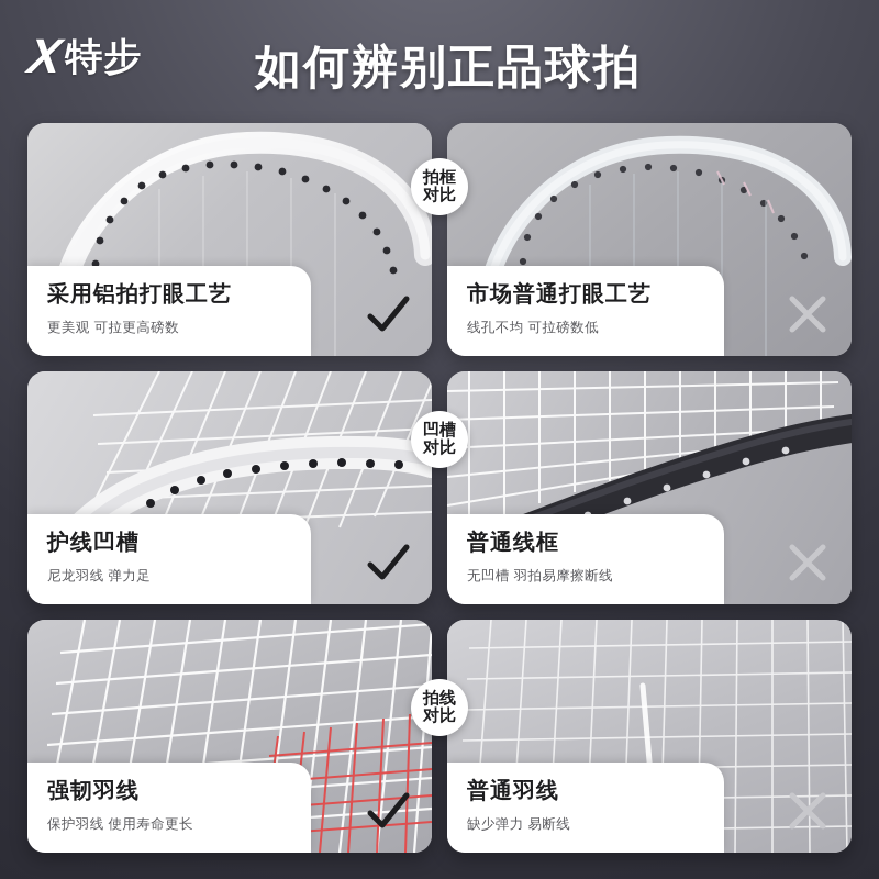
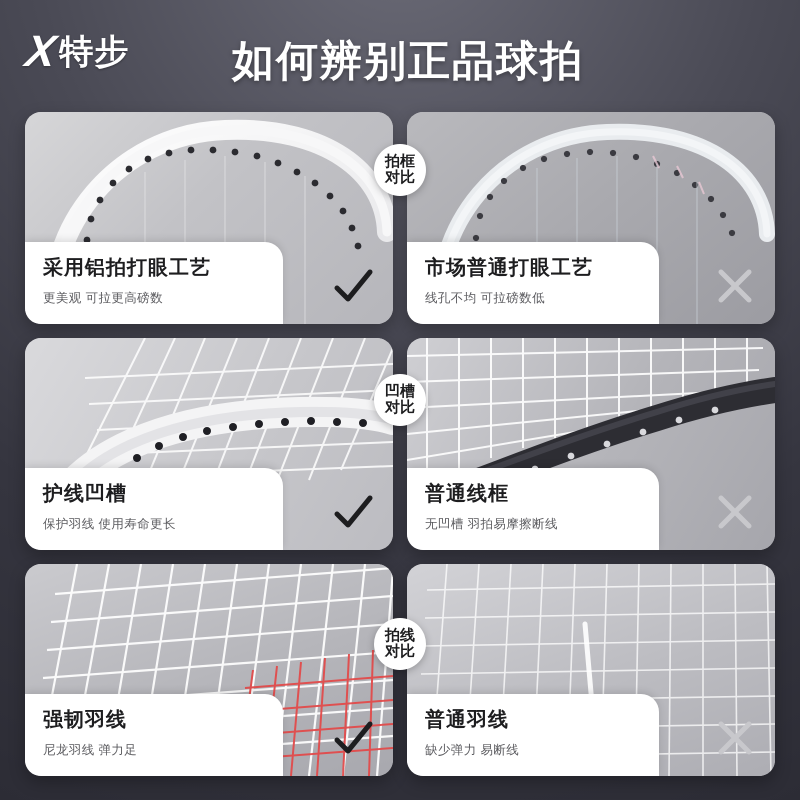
  特步
  如何辨别正品球拍
  采用铝拍打眼工艺
  更美观 可拉更高磅数
  市场普通打眼工艺
  线孔不均 可拉磅数低
  拍框
  对比
  护线凹槽
- 尼龙羽线 弹力足
+ 保护羽线 使用寿命更长
  普通线框
  无凹槽 羽拍易摩擦断线
  凹槽
  对比
  强韧羽线
- 保护羽线 使用寿命更长
+ 尼龙羽线 弹力足
  普通羽线
  缺少弹力 易断线
  拍线
  对比
